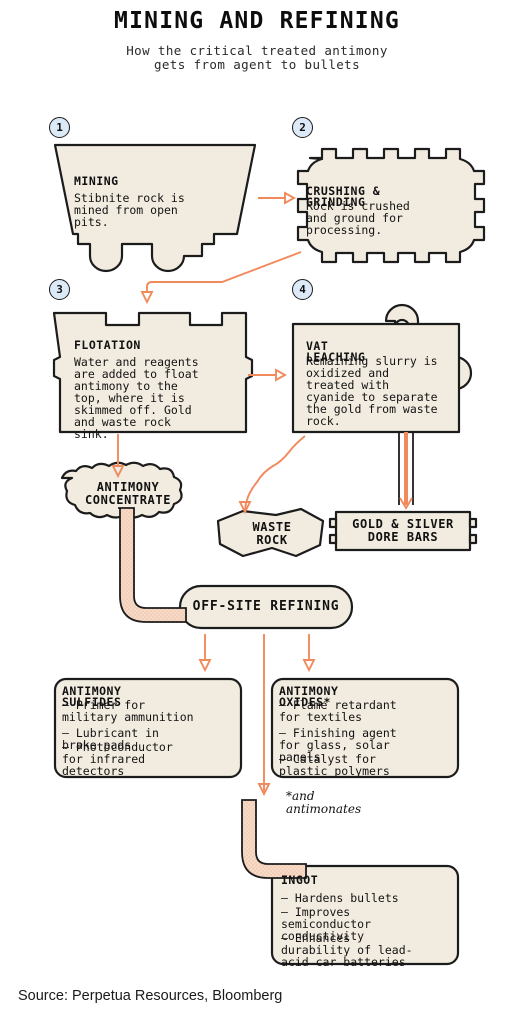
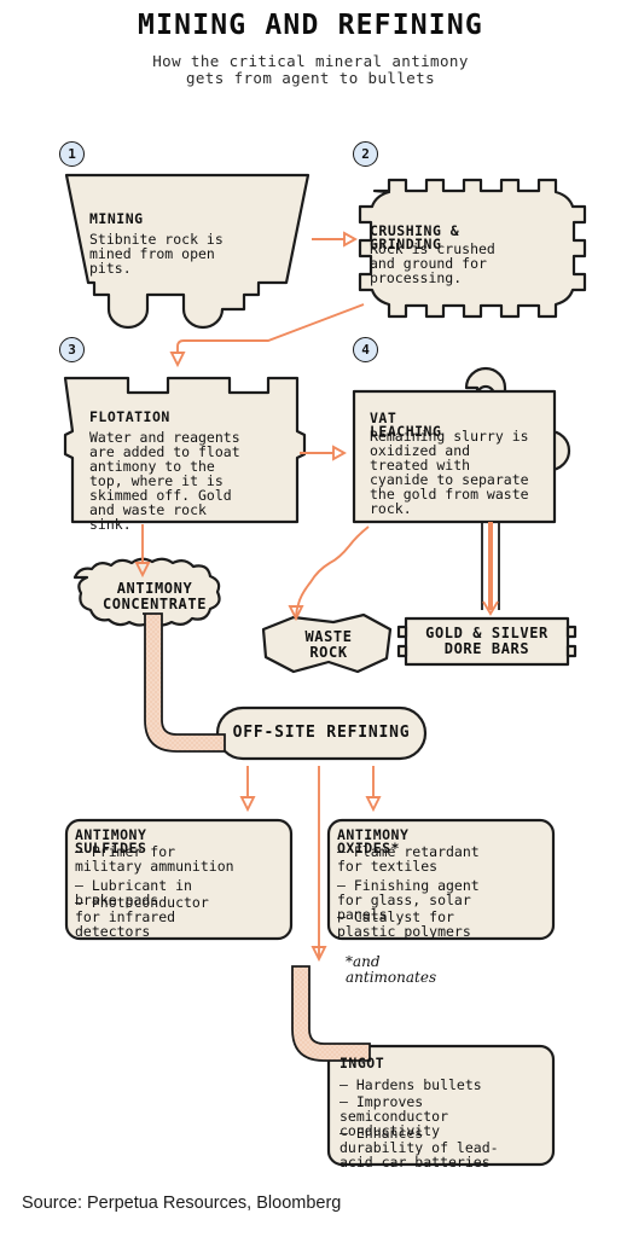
  MINING AND REFINING
- How the critical treated antimony
+ How the critical mineral antimony
  gets from agent to bullets
  1
  2
  3
  4
  MINING
  Stibnite rock is
  mined from open
  pits.
  CRUSHING &
  GRINDING
  Rock is crushed
  and ground for
  processing.
  FLOTATION
  Water and reagents
  are added to float
  antimony to the
  top, where it is
  skimmed off. Gold
  and waste rock
  sink.
  VAT
  LEACHING
  Remaining slurry is
  oxidized and
  treated with
  cyanide to separate
  the gold from waste
  rock.
  ANTIMONY
  CONCENTRATE
  WASTE
  ROCK
  GOLD & SILVER
  DORE BARS
  OFF-SITE REFINING
  ANTIMONY
  SULFIDES
  – Primer for
  military ammunition
  – Lubricant in
  brake pads
  – Photoconductor
  for infrared
  detectors
  ANTIMONY
  OXIDES*
  – Flame retardant
  for textiles
  – Finishing agent
  for glass, solar
  panels
  – Catalyst for
  plastic polymers
  *and
  antimonates
  INGOT
  – Hardens bullets
  – Improves
  semiconductor
  conductivity
  – Enhances
  durability of lead-
  acid car batteries
  Source: Perpetua Resources, Bloomberg
